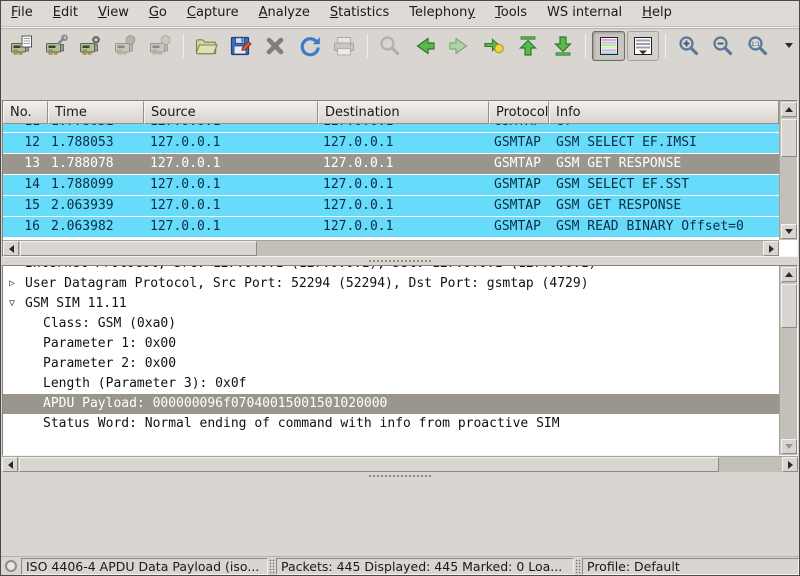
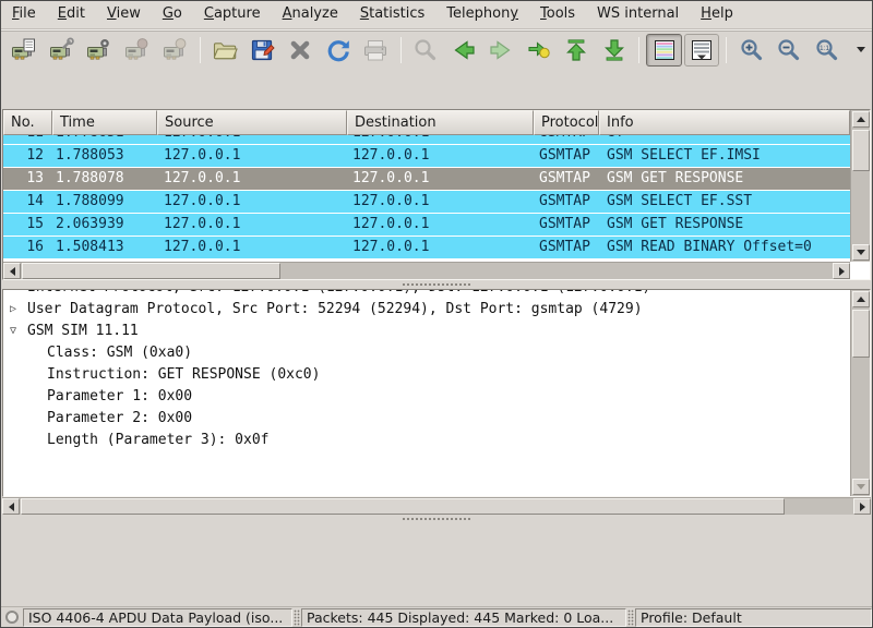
  File
  Edit
  View
  Go
  Capture
  Analyze
  Statistics
  Telephony
  Tools
  WS internal
  Help
  No.
  Time
  Source
  Destination
  Protocol
  Info
  12
  1.788053
  127.0.0.1
  127.0.0.1
  GSMTAP
  GSM SELECT EF.IMSI
  13
  1.788078
  127.0.0.1
  127.0.0.1
  GSMTAP
  GSM GET RESPONSE
  14
  1.788099
  127.0.0.1
  127.0.0.1
  GSMTAP
  GSM SELECT EF.SST
  15
  2.063939
  127.0.0.1
  127.0.0.1
  GSMTAP
  GSM GET RESPONSE
  16
- 2.063982
+ 1.508413
  127.0.0.1
  127.0.0.1
  GSMTAP
  GSM READ BINARY Offset=0
  ▷
  User Datagram Protocol, Src Port: 52294 (52294), Dst Port: gsmtap (4729)
  ▽
  GSM SIM 11.11
  Class: GSM (0xa0)
+ Instruction: GET RESPONSE (0xc0)
  Parameter 1: 0x00
  Parameter 2: 0x00
  Length (Parameter 3): 0x0f
- APDU Payload: 000000096f07040015001501020000
- Status Word: Normal ending of command with info from proactive SIM
  ISO 4406-4 APDU Data Payload (iso...
  Packets: 445 Displayed: 445 Marked: 0 Loa...
  Profile: Default
